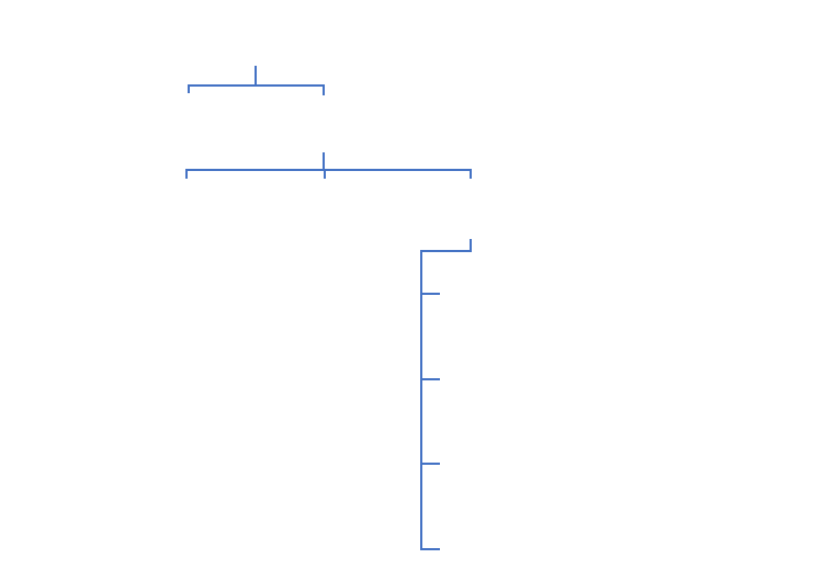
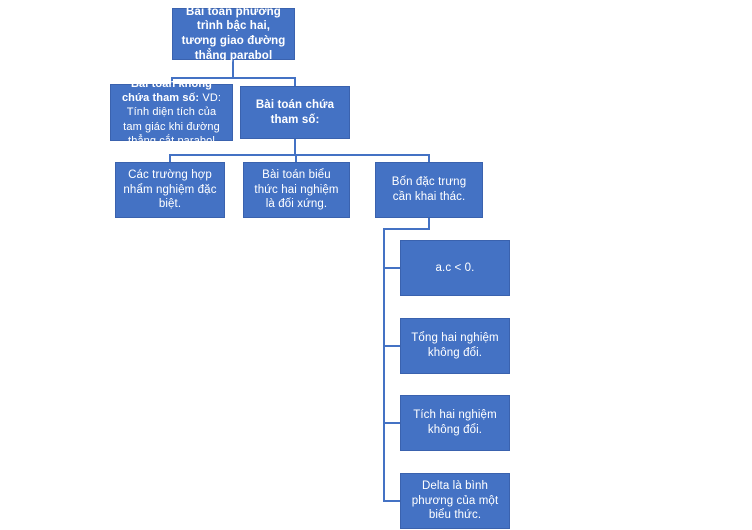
+ Bài toán phương trình bậc hai, tương giao đường thẳng parabol
+ Bài toán không chứa tham số: VD: Tính diện tích của tam giác khi đường thẳng cắt parabol
+ Bài toán chứa tham số:
+ Các trường hợp nhẩm nghiệm đặc biệt.
+ Bài toán biểu thức hai nghiệm là đối xứng.
+ Bốn đặc trưng cần khai thác.
+ a.c < 0.
+ Tổng hai nghiệm không đổi.
+ Tích hai nghiệm không đổi.
+ Delta là bình phương của một biểu thức.
